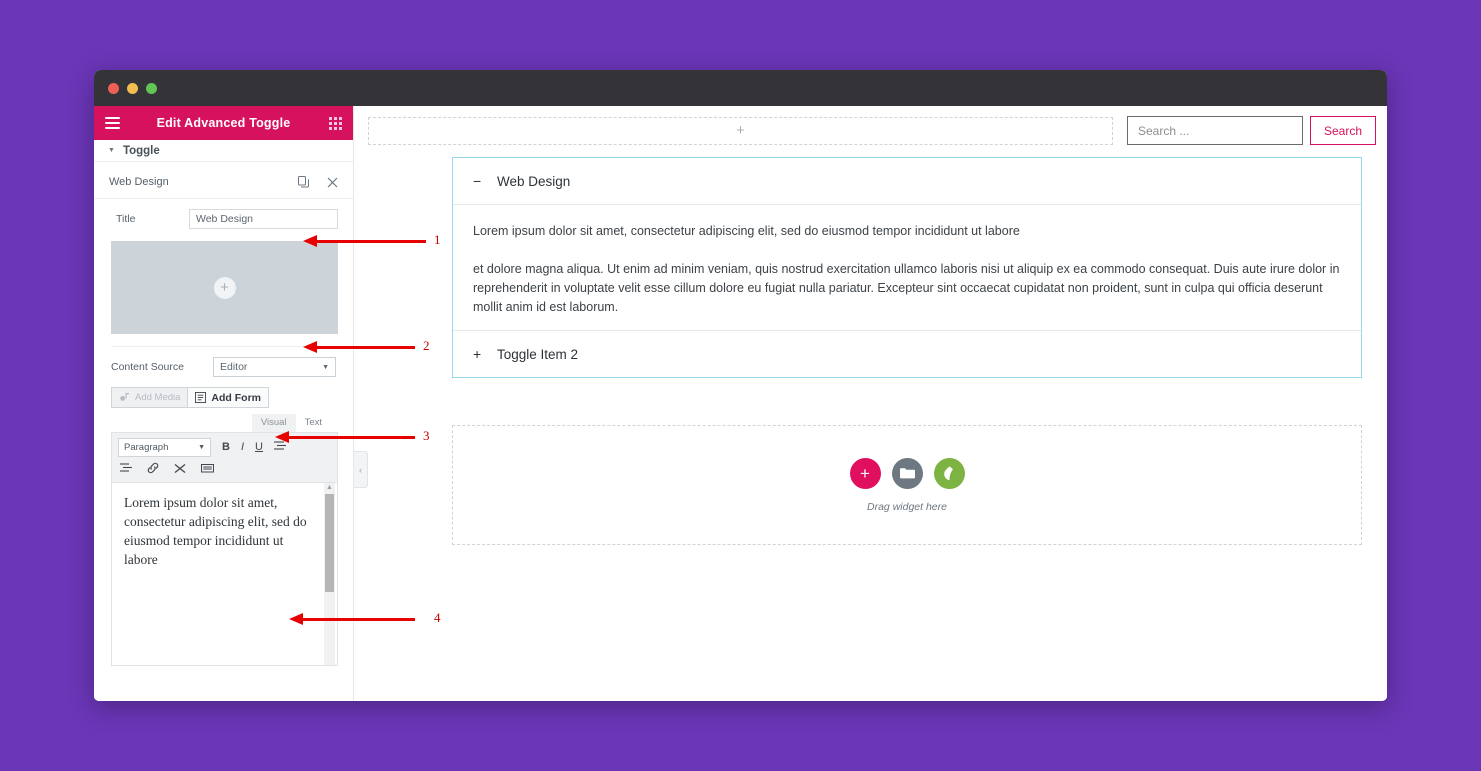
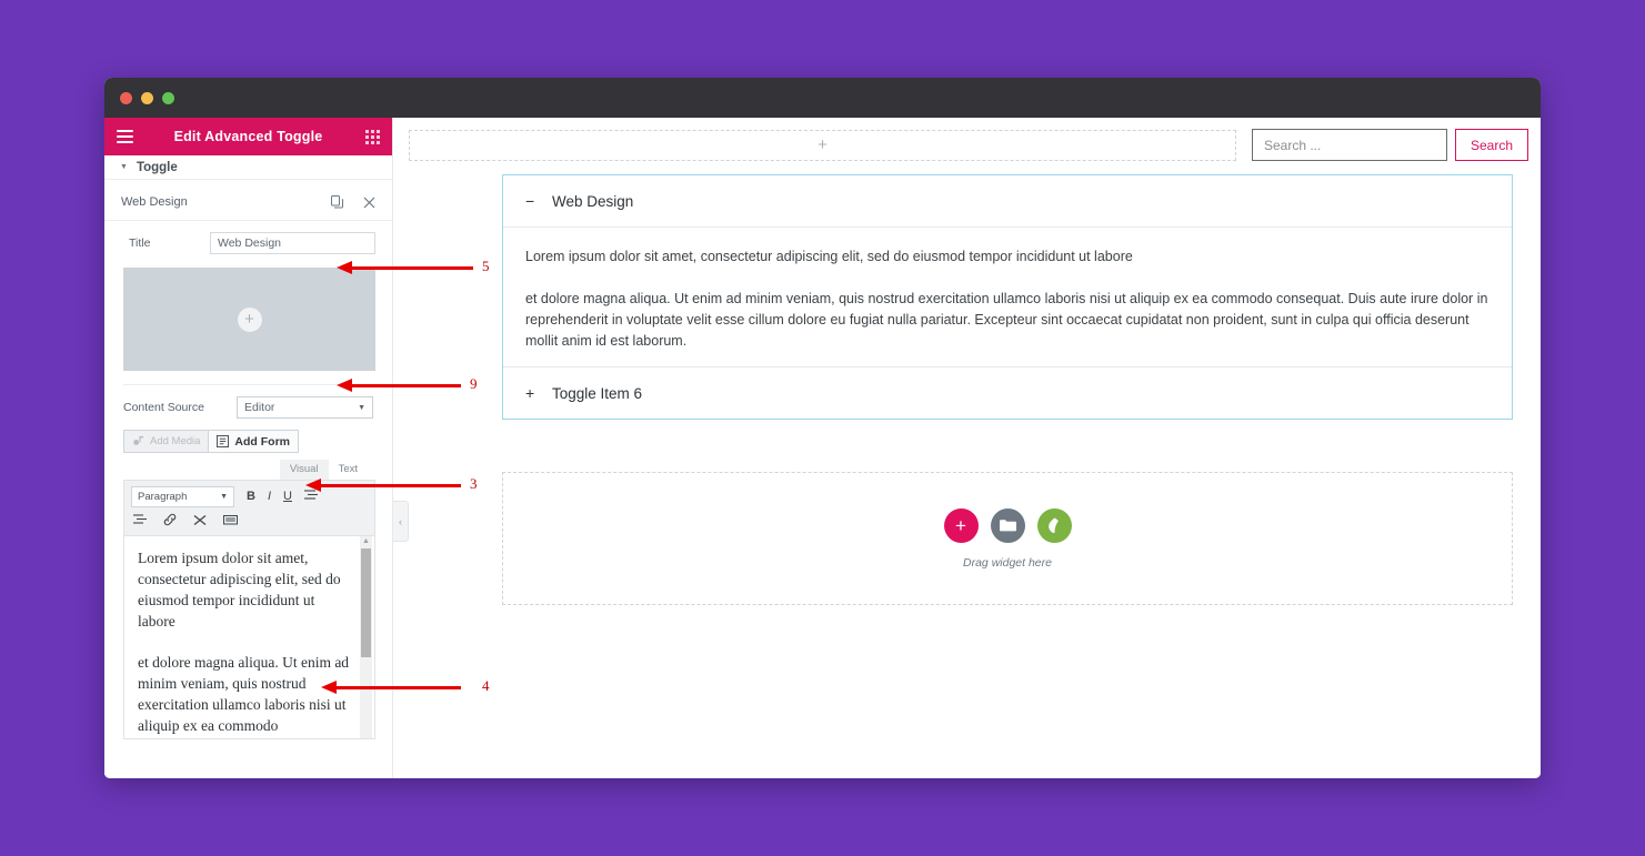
  Edit Advanced Toggle
  Toggle
  Web Design
  Title
  Web Design
  +
  Content Source
  Editor
  Add Media
  Add Form
  Visual
  Text
  Paragraph
  B
  I
  U
  Lorem ipsum dolor sit amet, consectetur adipiscing elit, sed do eiusmod tempor incididunt ut labore
+ et dolore magna aliqua. Ut enim ad minim veniam, quis nostrud exercitation ullamco laboris nisi ut aliquip ex ea commodo
  ‹
  +
  Search ...
  Search
  −
  Web Design
  Lorem ipsum dolor sit amet, consectetur adipiscing elit, sed do eiusmod tempor incididunt ut labore
  et dolore magna aliqua. Ut enim ad minim veniam, quis nostrud exercitation ullamco laboris nisi ut aliquip ex ea commodo consequat. Duis aute irure dolor in reprehenderit in voluptate velit esse cillum dolore eu fugiat nulla pariatur. Excepteur sint occaecat cupidatat non proident, sunt in culpa qui officia deserunt mollit anim id est laborum.
  +
- Toggle Item 2
+ Toggle Item 6
  +
  Drag widget here
- 1
+ 5
- 2
+ 9
  3
  4
